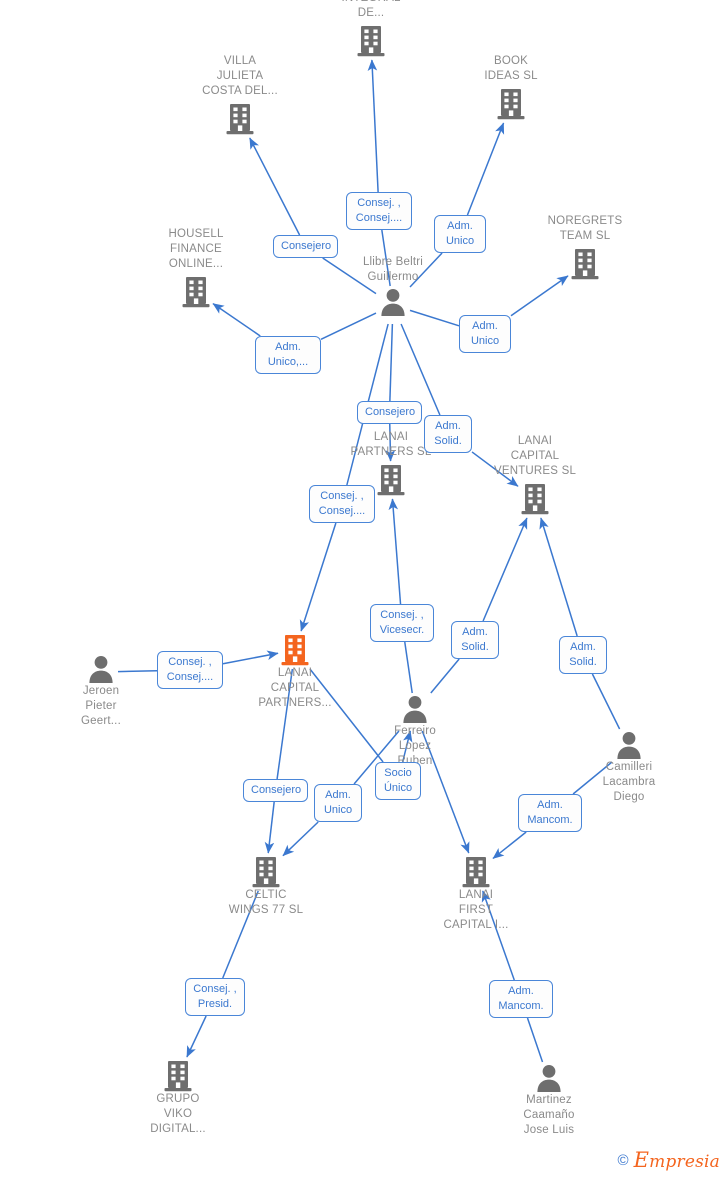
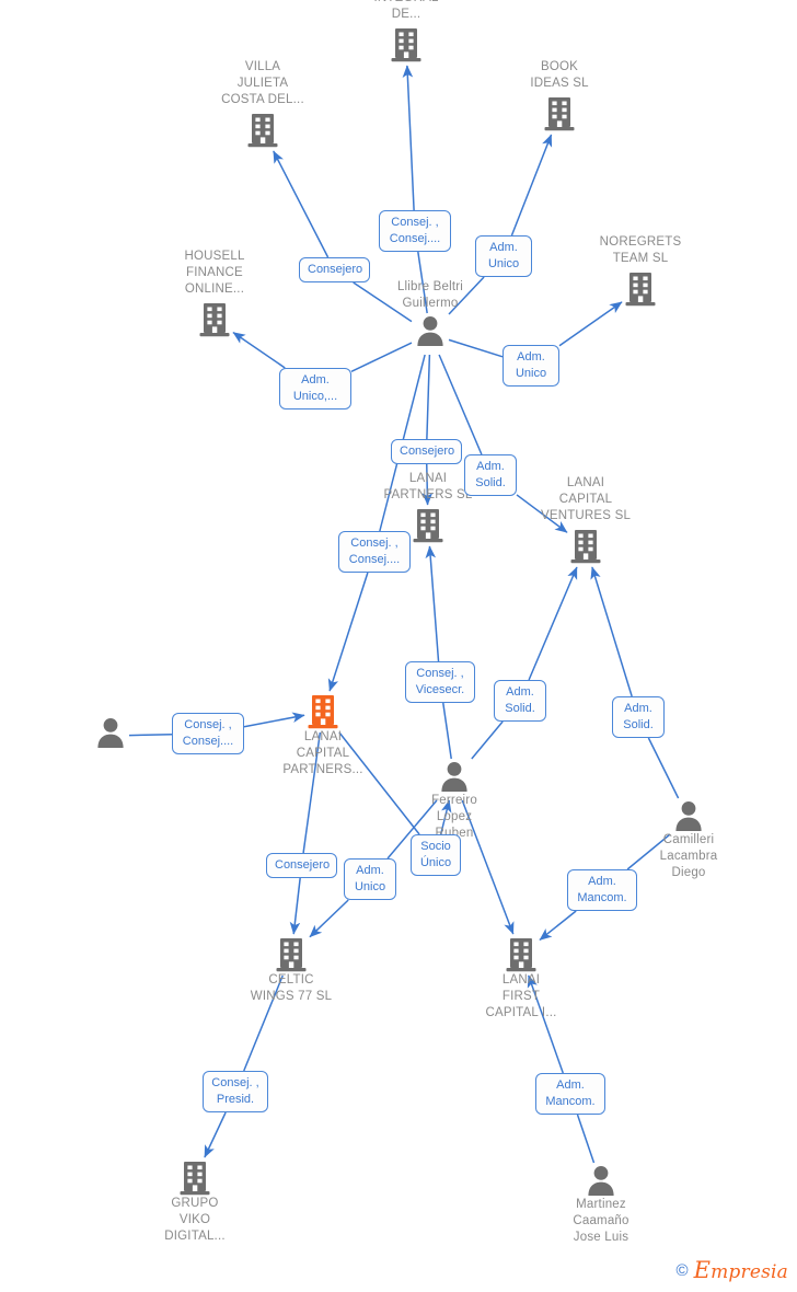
  Consej. ,
  Consej....
  Consejero
  Adm.
  Unico
  Adm.
  Unico
  Adm.
  Unico,...
  Consejero
  Adm.
  Solid.
  Consej. ,
  Consej....
  Consej. ,
  Vicesecr.
  Adm.
  Solid.
  Adm.
  Solid.
  Consej. ,
  Consej....
  Socio
  Único
  Consejero
  Adm.
  Unico
  Adm.
  Mancom.
  Consej. ,
  Presid.
  Adm.
  Mancom.
  DE...
  VILLA
  JULIETA
  COSTA DEL...
  BOOK
  IDEAS SL
  NOREGRETS
  TEAM SL
  HOUSELL
  FINANCE
  ONLINE...
  Llibre Beltri
  Guillermo
  LANAI
  PARTNERS S
  LANAI
  CAPITAL
  VENTURES SL
  LANAI
  CAPITAL
  PARTNERS...
- Jeroen
- Pieter
- Geert...
  Ferreiro
  Lopez
  Ruben
  Camilleri
  Lacambra
  Diego
  CELTIC
  WINGS 77 SL
  LANAI
  FIRST
  CAPITAL I...
  GRUPO
  VIKO
  DIGITAL...
  Martinez
  Caamaño
  Jose Luis
  ©
  Empresia
